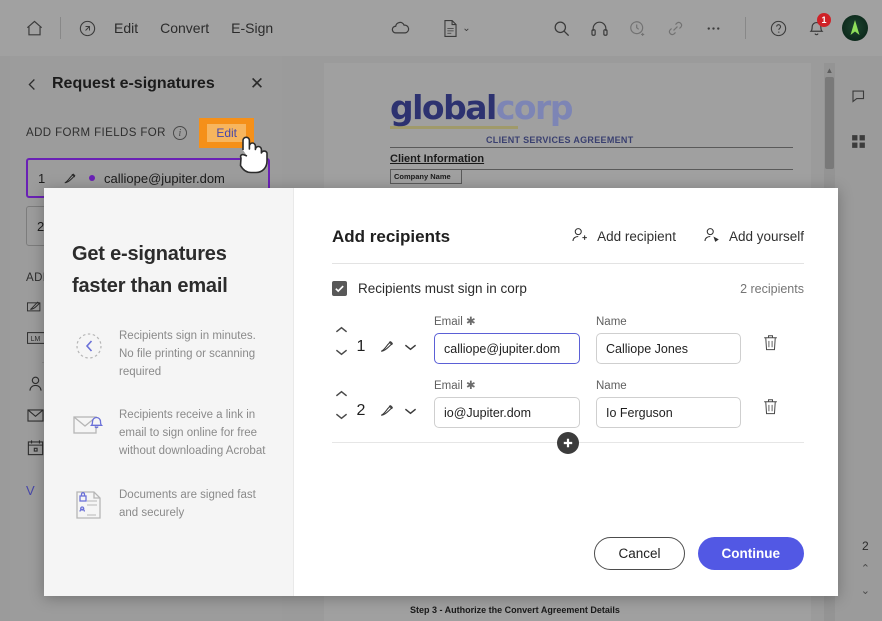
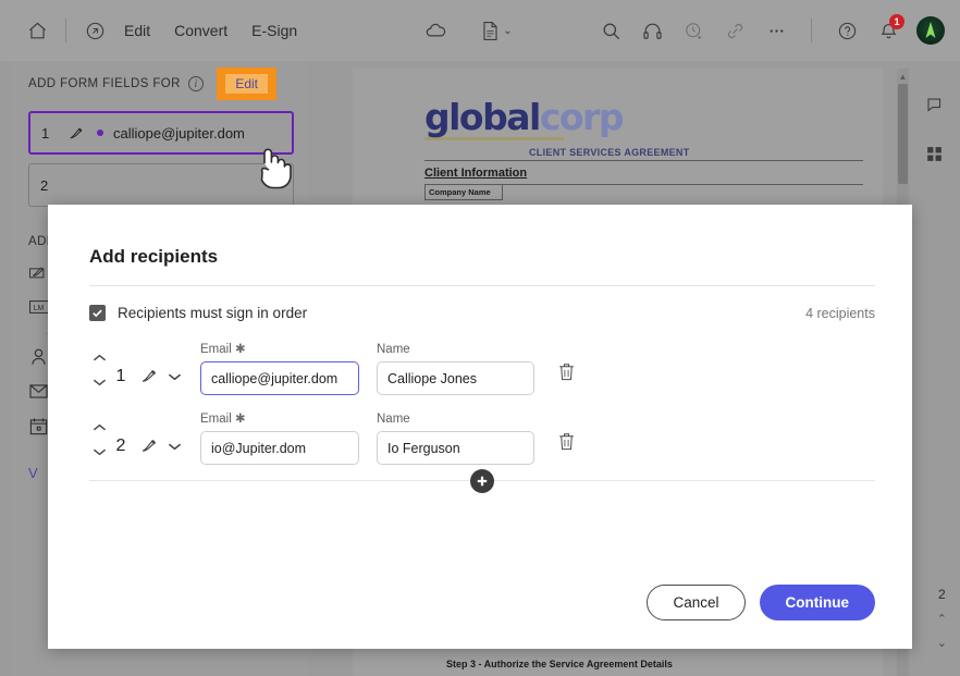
  Edit
  Convert
  E-Sign
  ⌄
  1
  globalcorp
  CLIENT SERVICES AGREEMENT
  Client Information
  Company Name
- Step 3 - Authorize the Convert Agreement Details
+ Step 3 - Authorize the Service Agreement Details
  ▲
  2
  ⌃
  ⌄
- Request e-signatures
- ✕
  ADD FORM FIELDS FOR
  i
  Edit
  1
  calliope@jupiter.dom
  2
  V
- Get e-signatures
- faster than email
- Recipients sign in minutes. No file printing or scanning required
- Recipients receive a link in email to sign online for free without downloading Acrobat
- Documents are signed fast and securely
  Add recipients
- Add recipient
- Add yourself
- Recipients must sign in corp
+ Recipients must sign in order
- 2 recipients
+ 4 recipients
  1
  Email ✱
  calliope@jupiter.dom
  Name
  Calliope Jones
  2
  Email ✱
  io@Jupiter.dom
  Name
  Io Ferguson
  Cancel
  Continue
